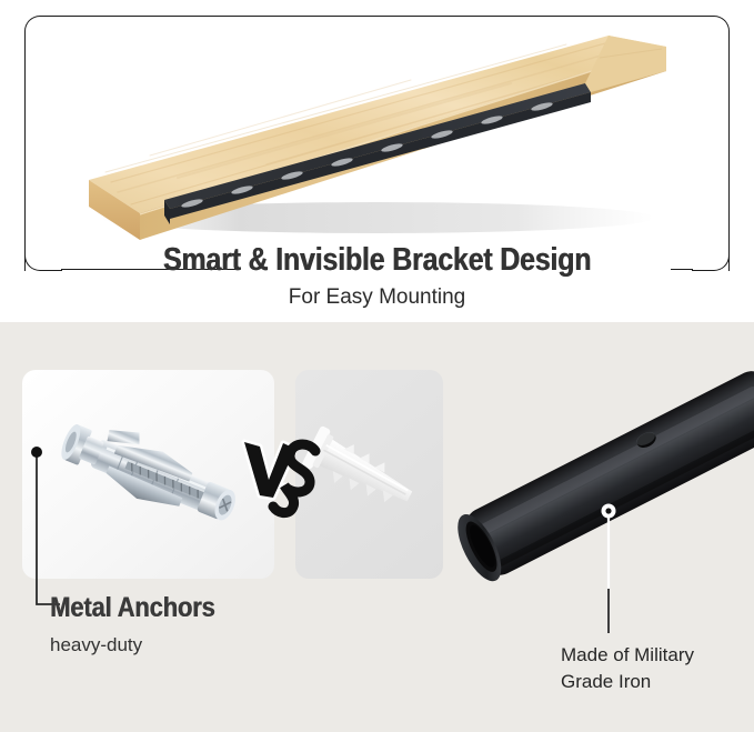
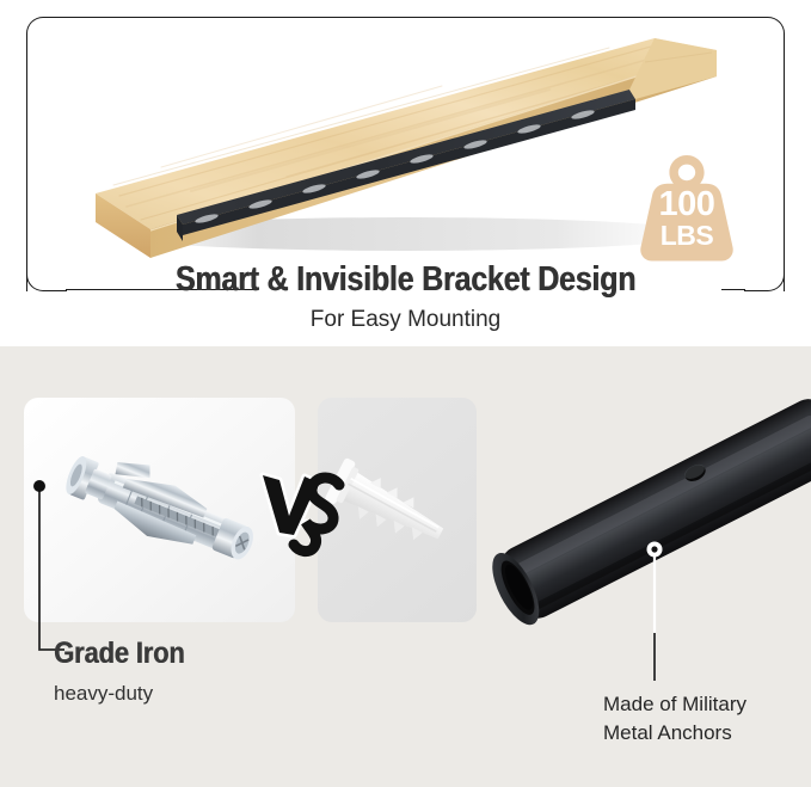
+ 100
+ LBS
  Smart & Invisible Bracket Design
  For Easy Mounting
- Metal Anchors
+ Grade Iron
  heavy-duty
  Made of Military
- Grade Iron
+ Metal Anchors
